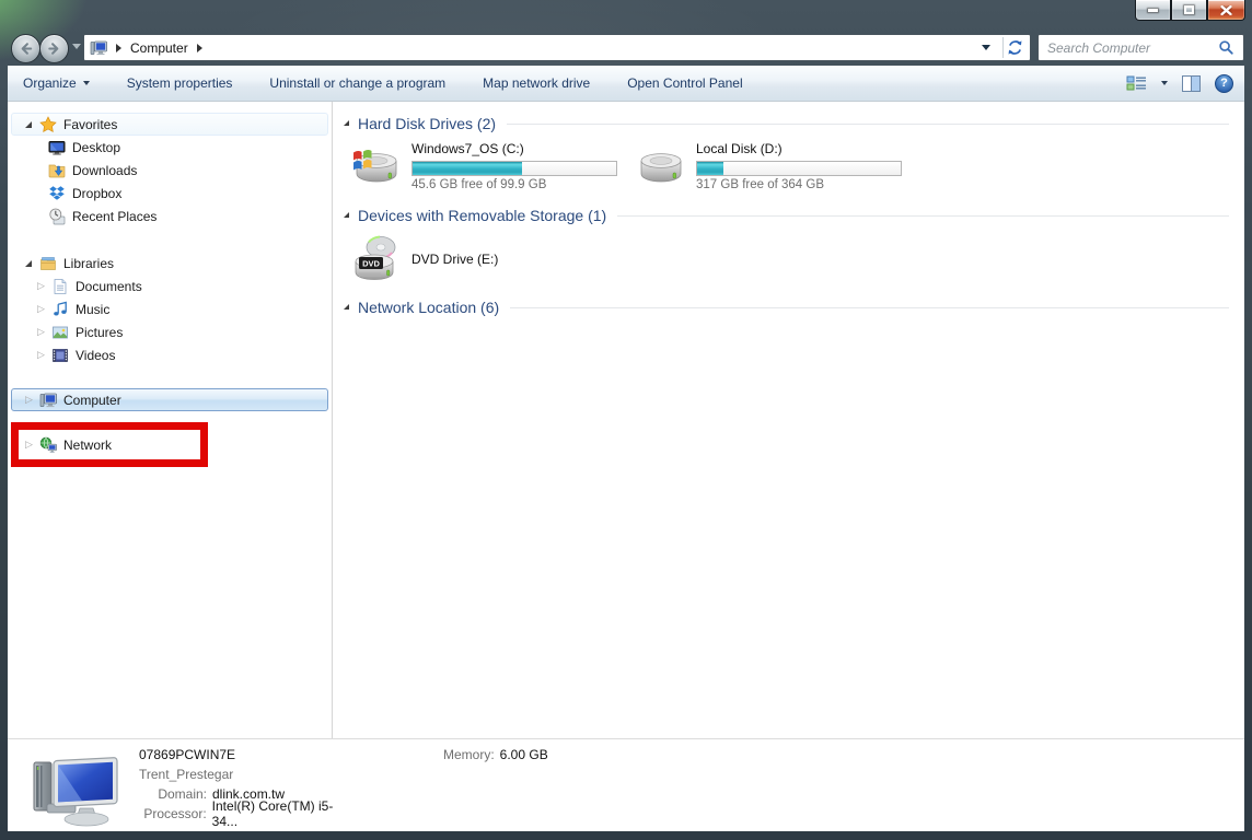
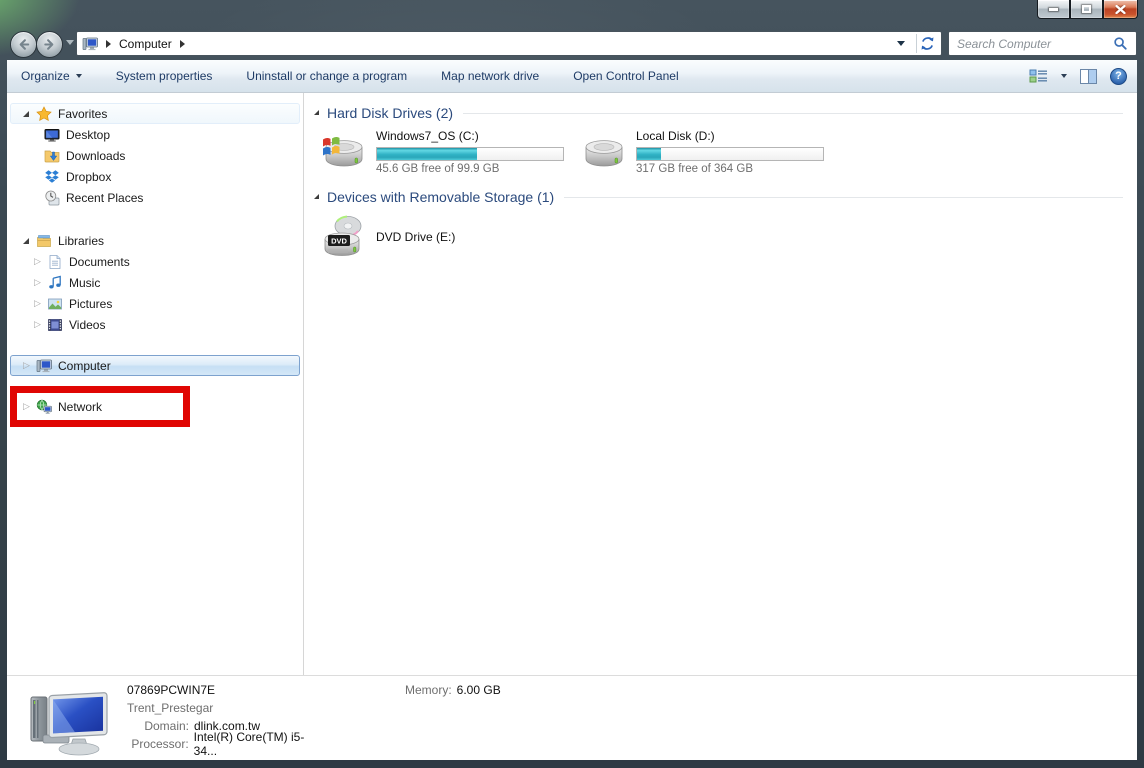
  Computer
  Search Computer
  Organize
  System properties
  Uninstall or change a program
  Map network drive
  Open Control Panel
  ?
  Favorites
  Desktop
  Downloads
  Dropbox
  Recent Places
  Libraries
  ▷
  Documents
  ▷
  Music
  ▷
  Pictures
  ▷
  Videos
  ▷
  Computer
  ▷
  Network
  Hard Disk Drives (2)
  Windows7_OS (C:)
  45.6 GB free of 99.9 GB
  Local Disk (D:)
  317 GB free of 364 GB
  Devices with Removable Storage (1)
  DVD
  DVD Drive (E:)
- Network Location (6)
  07869PCWIN7E
  Trent_Prestegar
  Domain:
  dlink.com.tw
  Processor:
  Intel(R) Core(TM) i5-34...
  Memory:
  6.00 GB
